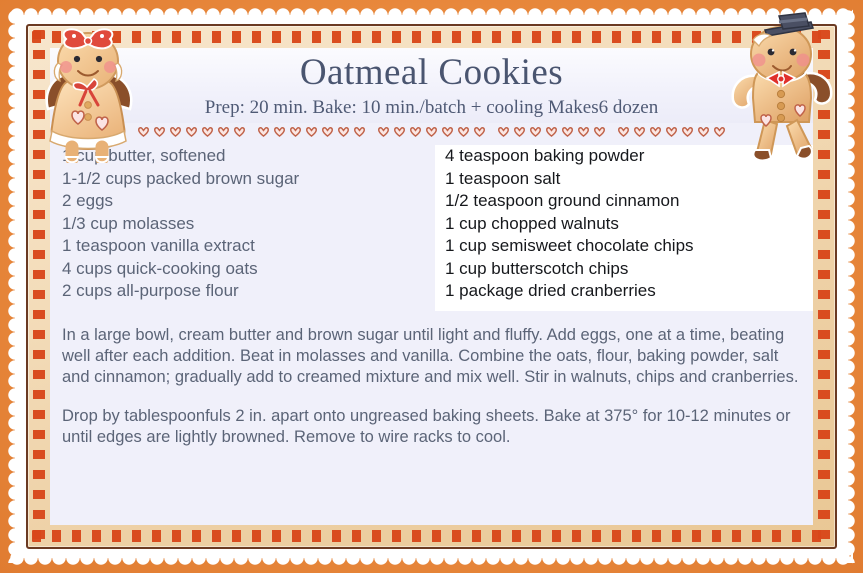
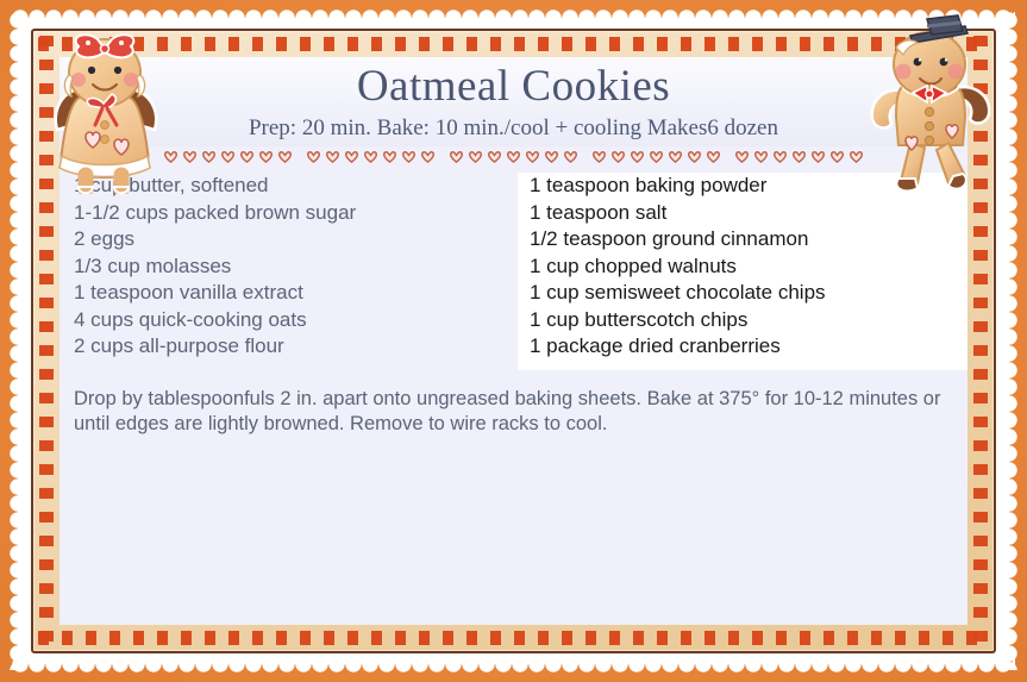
  Oatmeal Cookies
- Prep: 20 min. Bake: 10 min./batch + cooling Makes6 dozen
+ Prep: 20 min. Bake: 10 min./cool + cooling Makes6 dozen
  cu butter, softened
  1-1/2 cups packed brown sugar
  2 eggs
  1/3 cup molasses
  1 teaspoon vanilla extract
  4 cups quick-cooking oats
  2 cups all-purpose flour
- 4 teaspoon baking powder
+ 1 teaspoon baking powder
  1 teaspoon salt
  1/2 teaspoon ground cinnamon
  1 cup chopped walnuts
  1 cup semisweet chocolate chips
  1 cup butterscotch chips
  1 package dried cranberries
- In a large bowl, cream butter and brown sugar until light and fluffy. Add eggs, one at a time, beating well after each addition. Beat in molasses and vanilla. Combine the oats, flour, baking powder, salt and cinnamon; gradually add to creamed mixture and mix well. Stir in walnuts, chips and cranberries.
  Drop by tablespoonfuls 2 in. apart onto ungreased baking sheets. Bake at 375° for 10-12 minutes or until edges are lightly browned. Remove to wire racks to cool.
